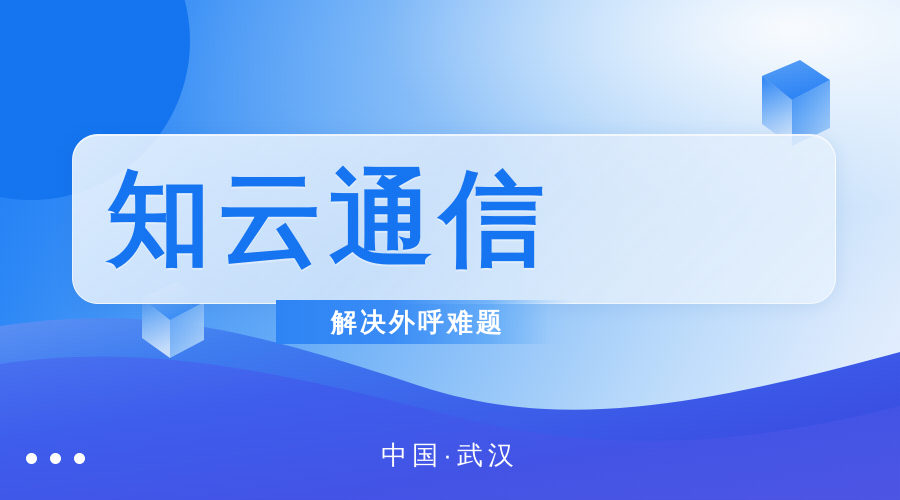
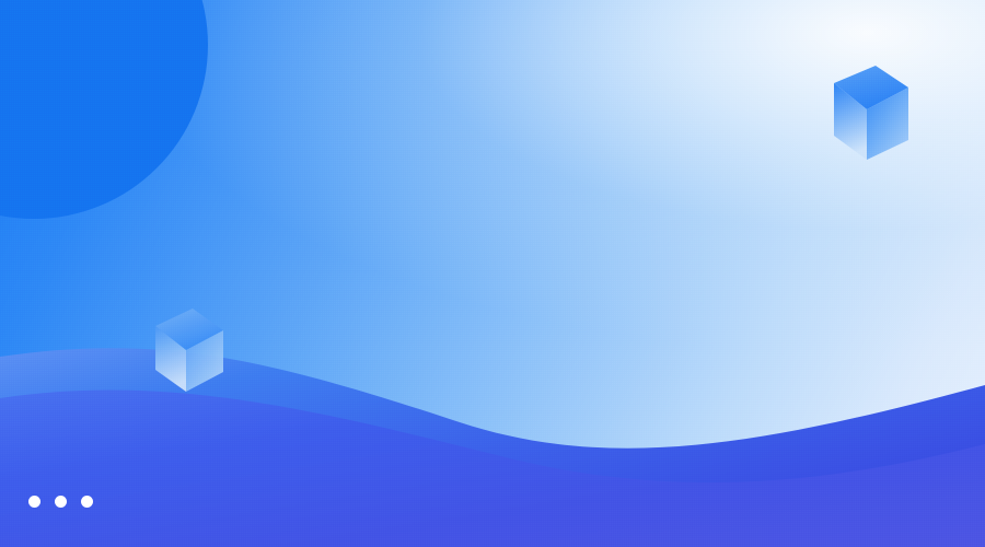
- 知云通信
- 解决外呼难题
- 中国·武汉
